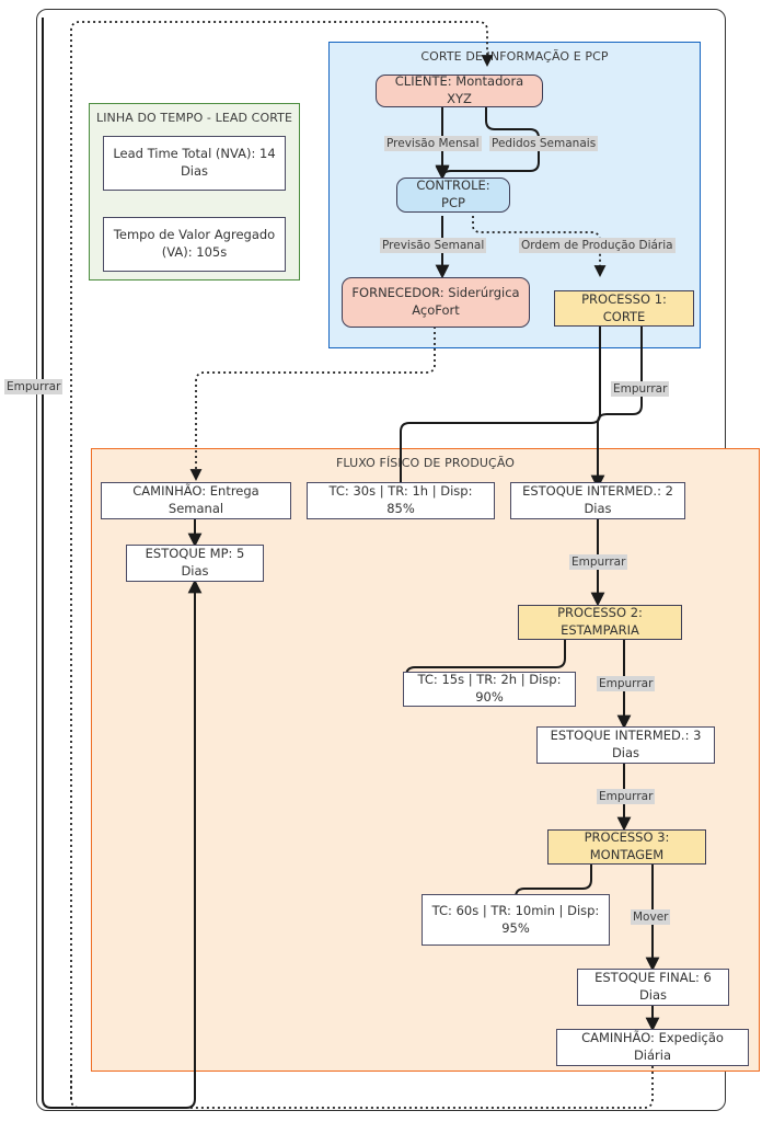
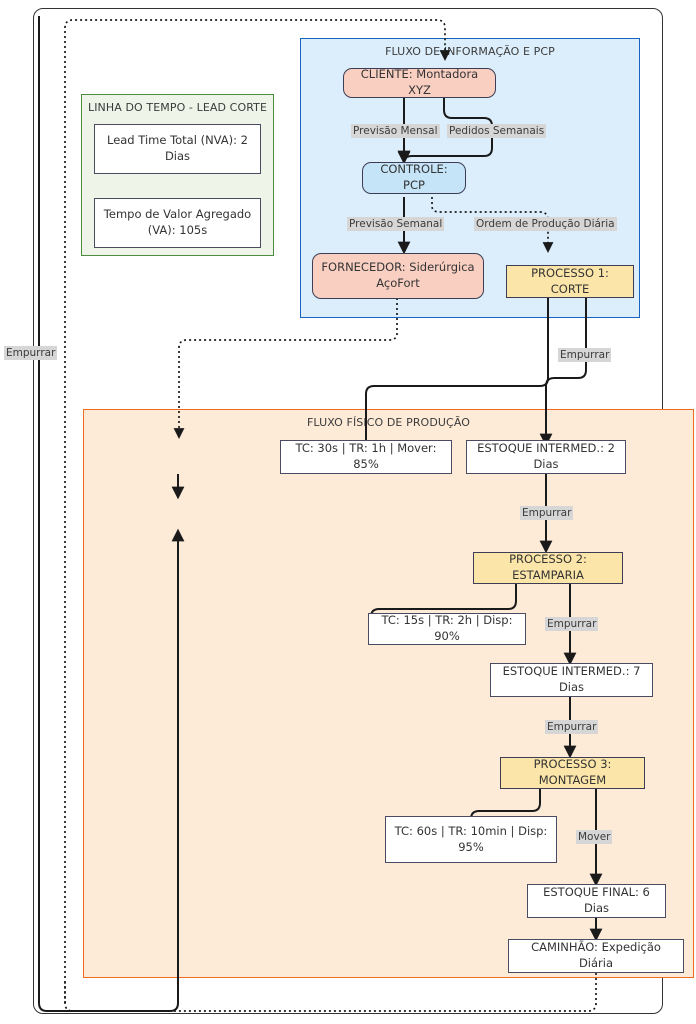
- CORTE DE INFORMAÇÃO E PCP
+ FLUXO DE INFORMAÇÃO E PCP
  LINHA DO TEMPO - LEAD CORTE
  FLUXO FÍSCO DE PRODUÇÃO
- Lead Time Total (NVA): 14 Dias
+ Lead Time Total (NVA): 2 Dias
  Tempo de Valor Agregado (VA): 105s
  CLIENTE: Montadora XYZ
  CONTROLE: PCP
  FORNECEDOR: Siderúrgica AçoFort
  PROCESSO 1: CORTE
- CAMINHÃO: Entrega Semanal
- ESTOQUE MP: 5 Dias
- TC: 30s | TR: 1h | Disp: 85%
+ TC: 30s | TR: 1h | Mover: 85%
  ESTOQUE INTERMED.: 2 Dias
  PROCESSO 2: ESTAMPARIA
  TC: 15s | TR: 2h | Disp: 90%
- ESTOQUE INTERMED.: 3 Dias
+ ESTOQUE INTERMED.: 7 Dias
  PROCESSO 3: MONTAGEM
  TC: 60s | TR: 10min | Disp: 95%
  ESTOQUE FINAL: 6 Dias
  CAMINHÃO: Expedição Diária
  Previsão Mensal
  Pedidos Semanais
  Previsão Semanal
  Ordem de Produção Diária
  Empurrar
  Empurrar
  Empurrar
  Empurrar
  Empurrar
  Mover
